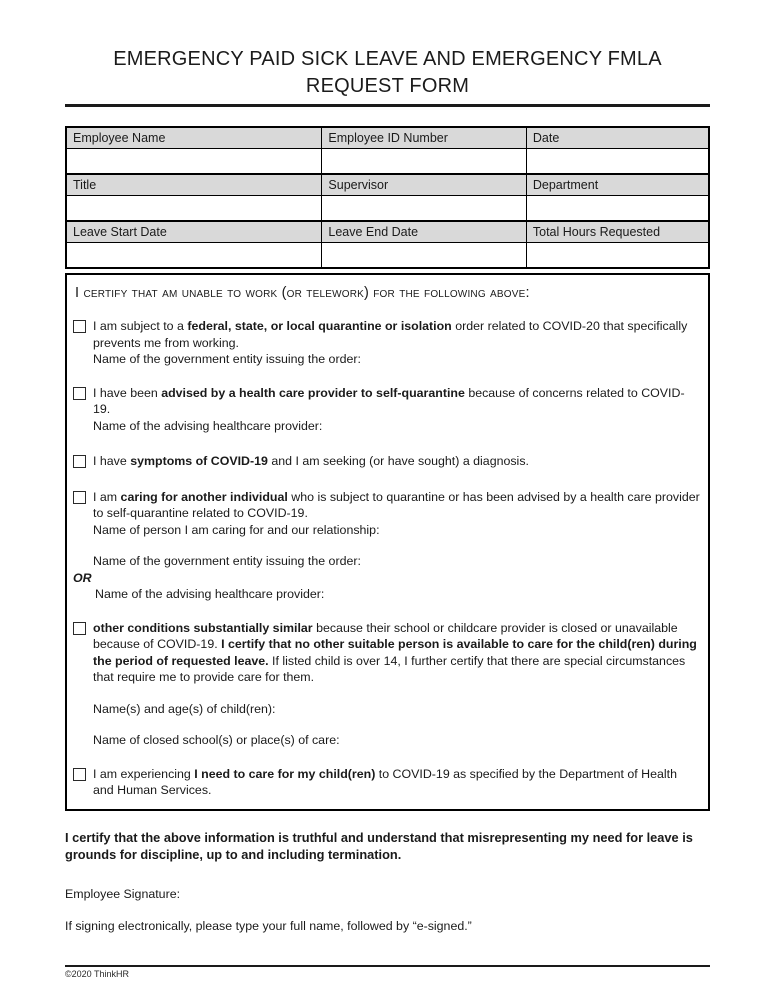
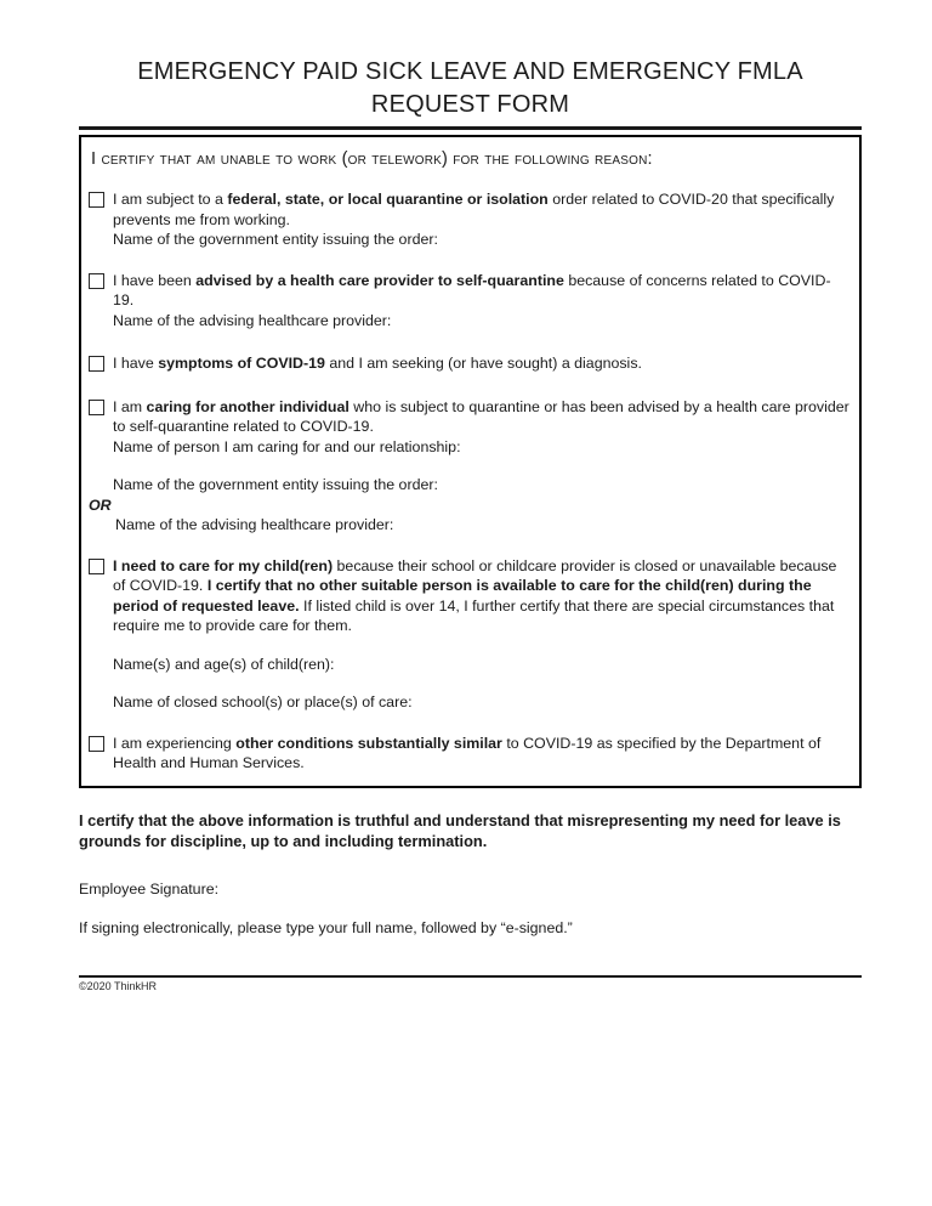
  EMERGENCY PAID SICK LEAVE AND EMERGENCY FMLA
  REQUEST FORM
- Employee Name	Employee ID Number	Date
- Title	Supervisor	Department
- Leave Start Date	Leave End Date	Total Hours Requested
- I certify that am unable to work (or telework) for the following above:
+ I certify that am unable to work (or telework) for the following reason:
  I am subject to a federal, state, or local quarantine or isolation order related to COVID-20 that specifically prevents me from working.
  Name of the government entity issuing the order:
  I have been advised by a health care provider to self-quarantine because of concerns related to COVID-19.
  Name of the advising healthcare provider:
  I have symptoms of COVID-19 and I am seeking (or have sought) a diagnosis.
  I am caring for another individual who is subject to quarantine or has been advised by a health care provider to self-quarantine related to COVID-19.
  Name of person I am caring for and our relationship:
  Name of the government entity issuing the order:
  OR
  Name of the advising healthcare provider:
- other conditions substantially similar because their school or childcare provider is closed or unavailable because of COVID-19. I certify that no other suitable person is available to care for the child(ren) during the period of requested leave. If listed child is over 14, I further certify that there are special circumstances that require me to provide care for them.
+ I need to care for my child(ren) because their school or childcare provider is closed or unavailable because of COVID-19. I certify that no other suitable person is available to care for the child(ren) during the period of requested leave. If listed child is over 14, I further certify that there are special circumstances that require me to provide care for them.
  Name(s) and age(s) of child(ren):
  Name of closed school(s) or place(s) of care:
- I am experiencing I need to care for my child(ren) to COVID-19 as specified by the Department of Health and Human Services.
+ I am experiencing other conditions substantially similar to COVID-19 as specified by the Department of Health and Human Services.
  I certify that the above information is truthful and understand that misrepresenting my need for leave is grounds for discipline, up to and including termination.
  Employee Signature:
  If signing electronically, please type your full name, followed by “e-signed.”
  ©2020 ThinkHR
